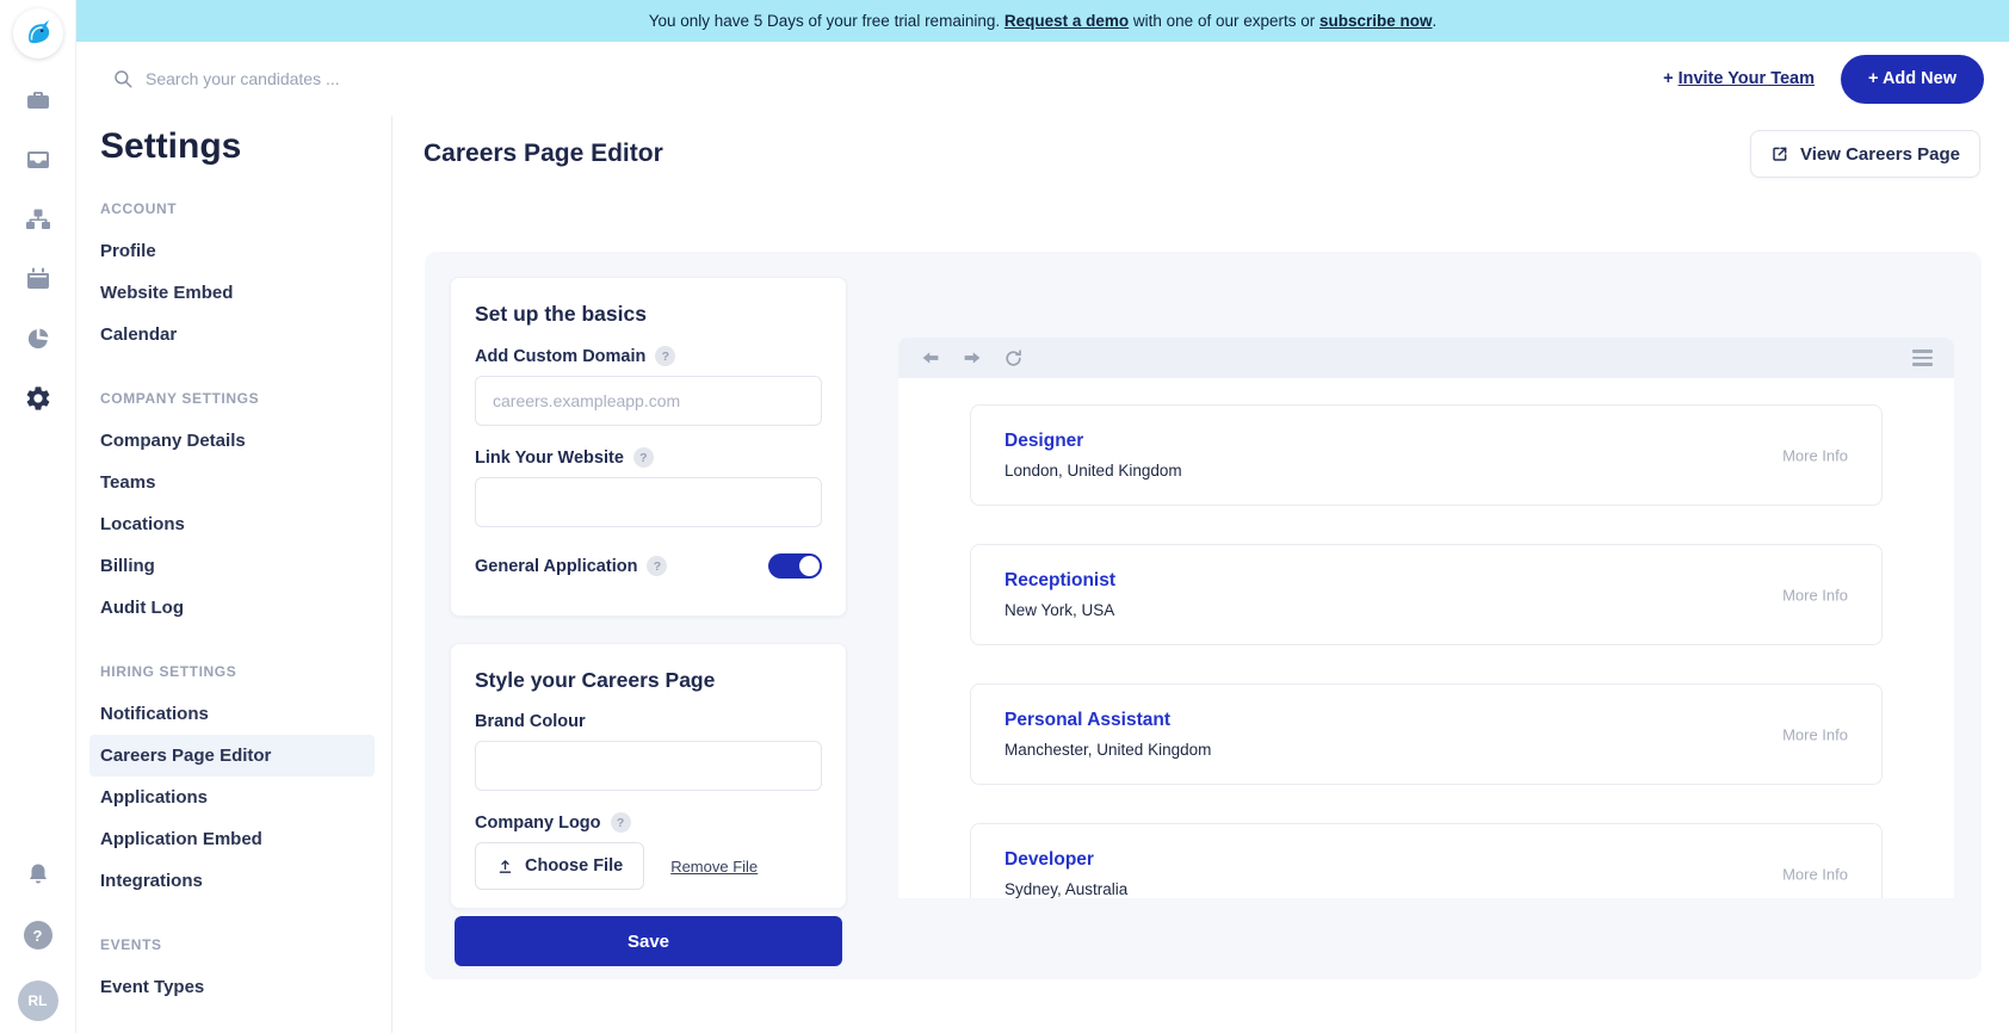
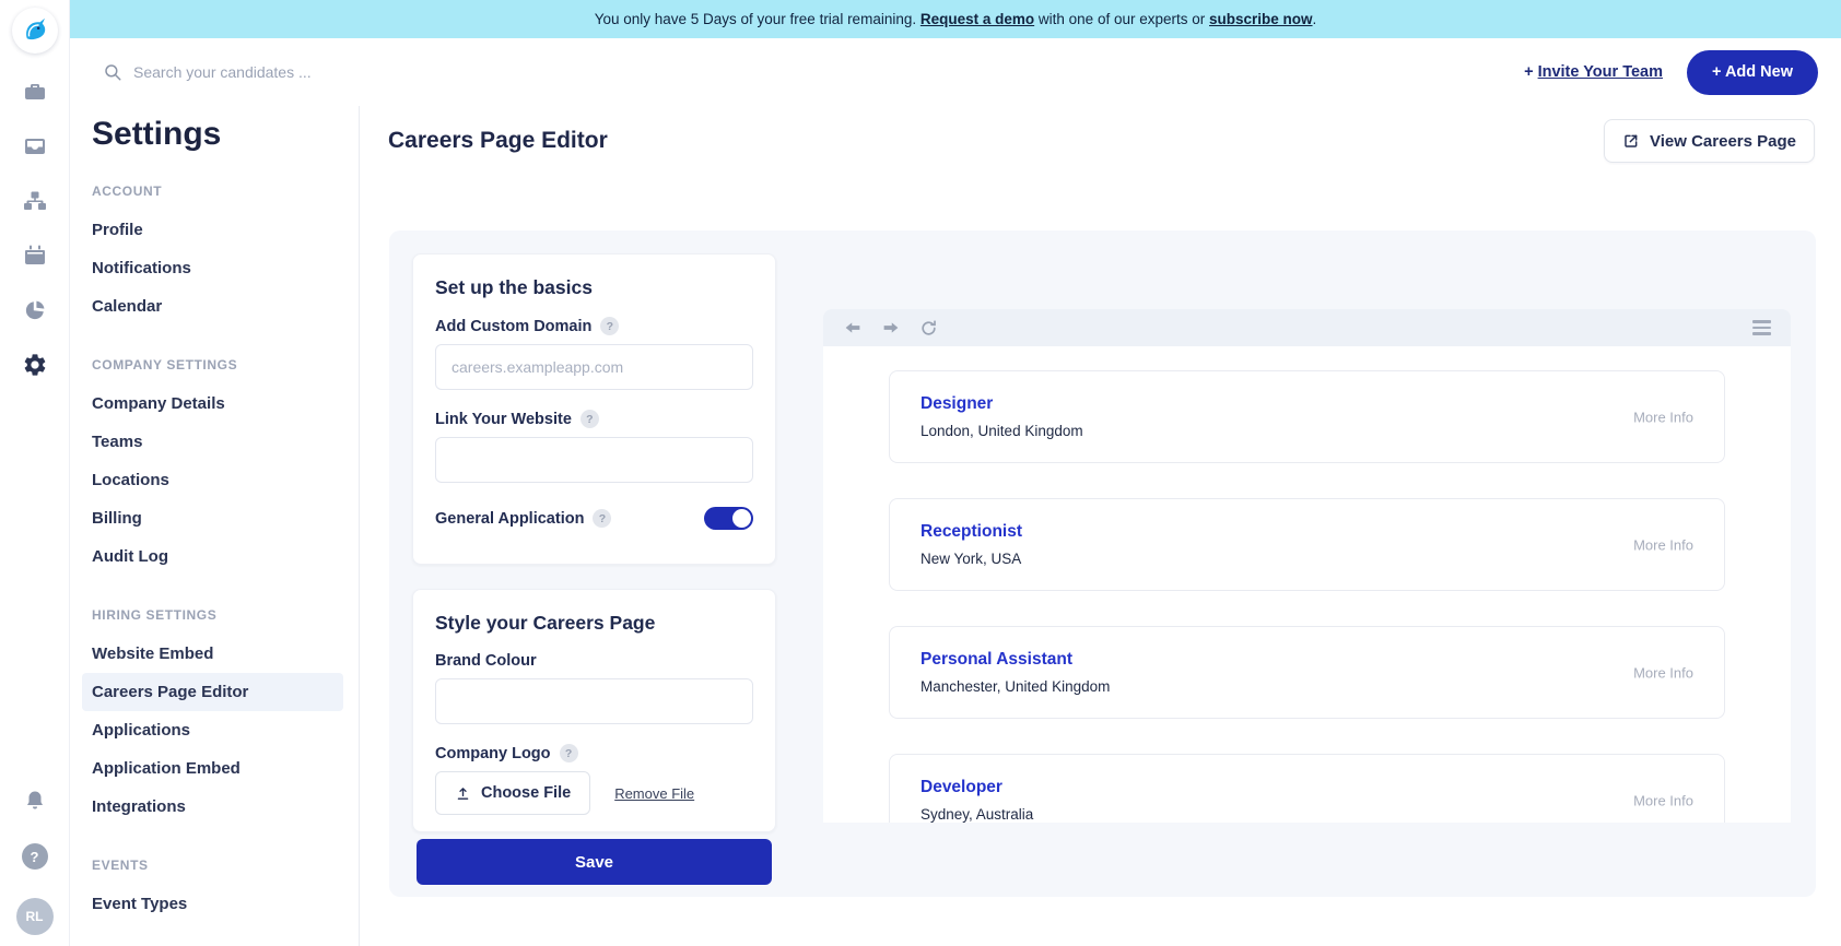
  ?
  RL
  You only have 5 Days of your free trial remaining.
  Request a demo
  with one of our experts or
  subscribe now
  .
  Search your candidates ...
  + Invite Your Team
  + Add New
  Settings
  ACCOUNT
  Profile
- Website Embed
+ Notifications
  Calendar
  COMPANY SETTINGS
  Company Details
  Teams
  Locations
  Billing
  Audit Log
  HIRING SETTINGS
- Notifications
+ Website Embed
  Careers Page Editor
  Applications
  Application Embed
  Integrations
  EVENTS
  Event Types
  Careers Page Editor
  View Careers Page
  Set up the basics
  Add Custom Domain
  ?
  careers.exampleapp.com
  Link Your Website
  ?
  General Application
  ?
  Style your Careers Page
  Brand Colour
  Company Logo
  ?
  Choose File
  Remove File
  Save
  Designer
  London, United Kingdom
  More Info
  Receptionist
  New York, USA
  More Info
  Personal Assistant
  Manchester, United Kingdom
  More Info
  Developer
  Sydney, Australia
  More Info
